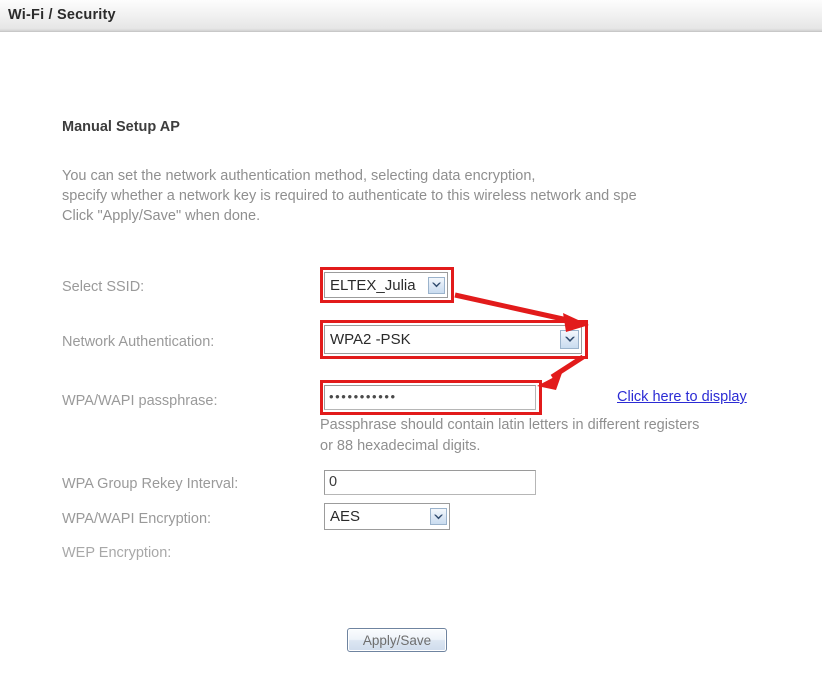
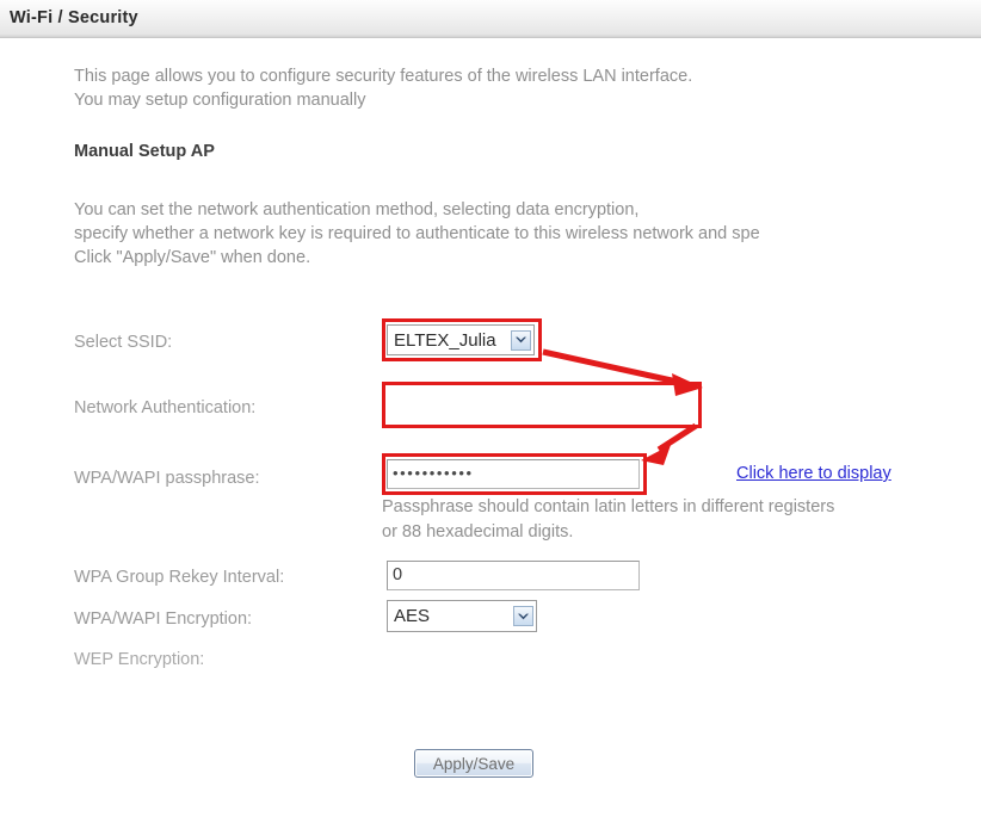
  Wi-Fi / Security
+ This page allows you to configure security features of the wireless LAN interface.
+ You may setup configuration manually
  Manual Setup AP
  You can set the network authentication method, selecting data encryption,
  specify whether a network key is required to authenticate to this wireless network and spe
  Click "Apply/Save" when done.
  Select SSID:
  ELTEX_Julia
  Network Authentication:
- WPA2 -PSK
  WPA/WAPI passphrase:
  •••••••••••
  Click here to display
  Passphrase should contain latin letters in different registers
  or 88 hexadecimal digits.
  WPA Group Rekey Interval:
  0
  WPA/WAPI Encryption:
  AES
  WEP Encryption:
  Apply/Save
